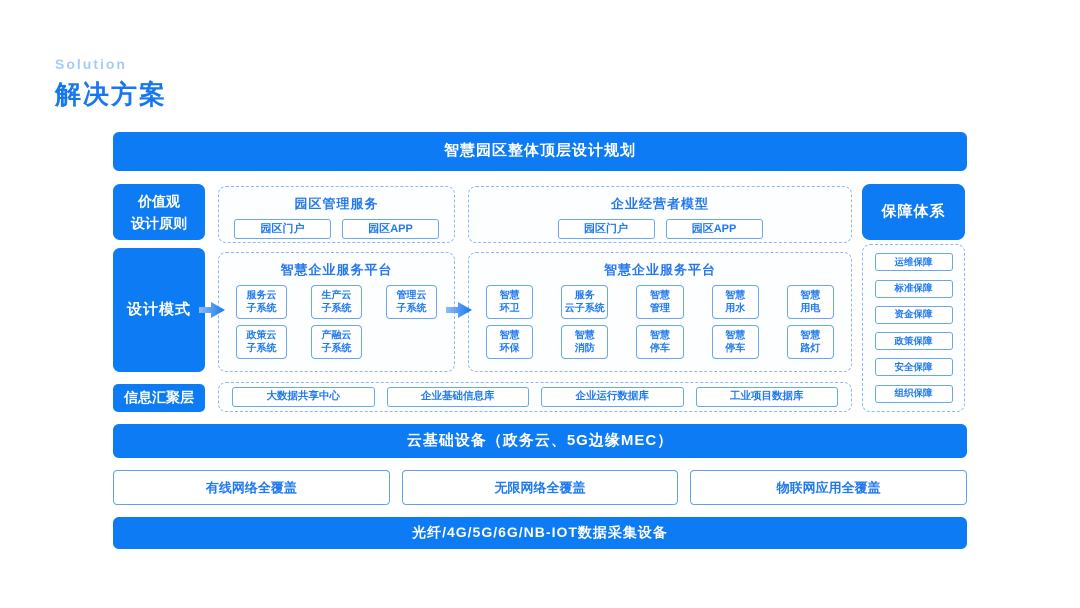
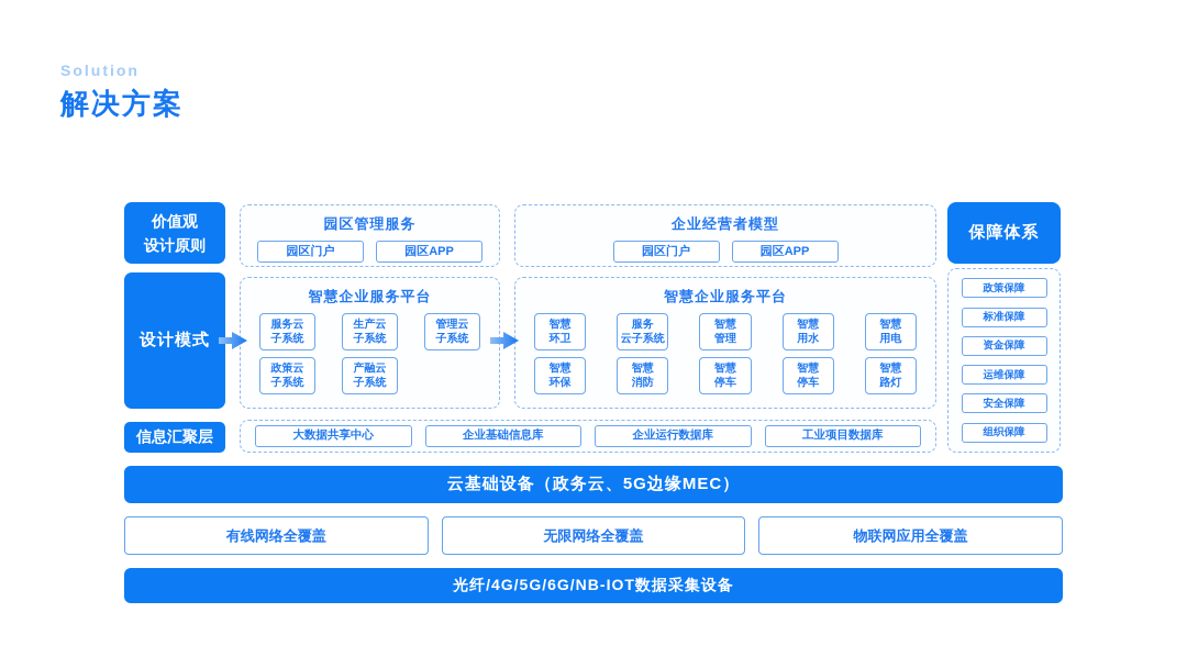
  Solution
  解决方案
- 智慧园区整体顶层设计规划
  价值观
  设计原则
  设计模式
  信息汇聚层
  保障体系
  园区管理服务
  园区门户
  园区APP
  企业经营者模型
  园区门户
  园区APP
  智慧企业服务平台
  服务云
  子系统
  生产云
  子系统
  管理云
  子系统
  政策云
  子系统
  产融云
  子系统
  智慧企业服务平台
  智慧
  环卫
  服务
  云子系统
  智慧
  管理
  智慧
  用水
  智慧
  用电
  智慧
  环保
  智慧
  消防
  智慧
  停车
  智慧
  停车
  智慧
  路灯
- 运维保障
+ 政策保障
  标准保障
  资金保障
- 政策保障
+ 运维保障
  安全保障
  组织保障
  大数据共享中心
  企业基础信息库
  企业运行数据库
  工业项目数据库
  云基础设备（政务云、5G边缘MEC）
  有线网络全覆盖
  无限网络全覆盖
  物联网应用全覆盖
  光纤/4G/5G/6G/NB-IOT数据采集设备
